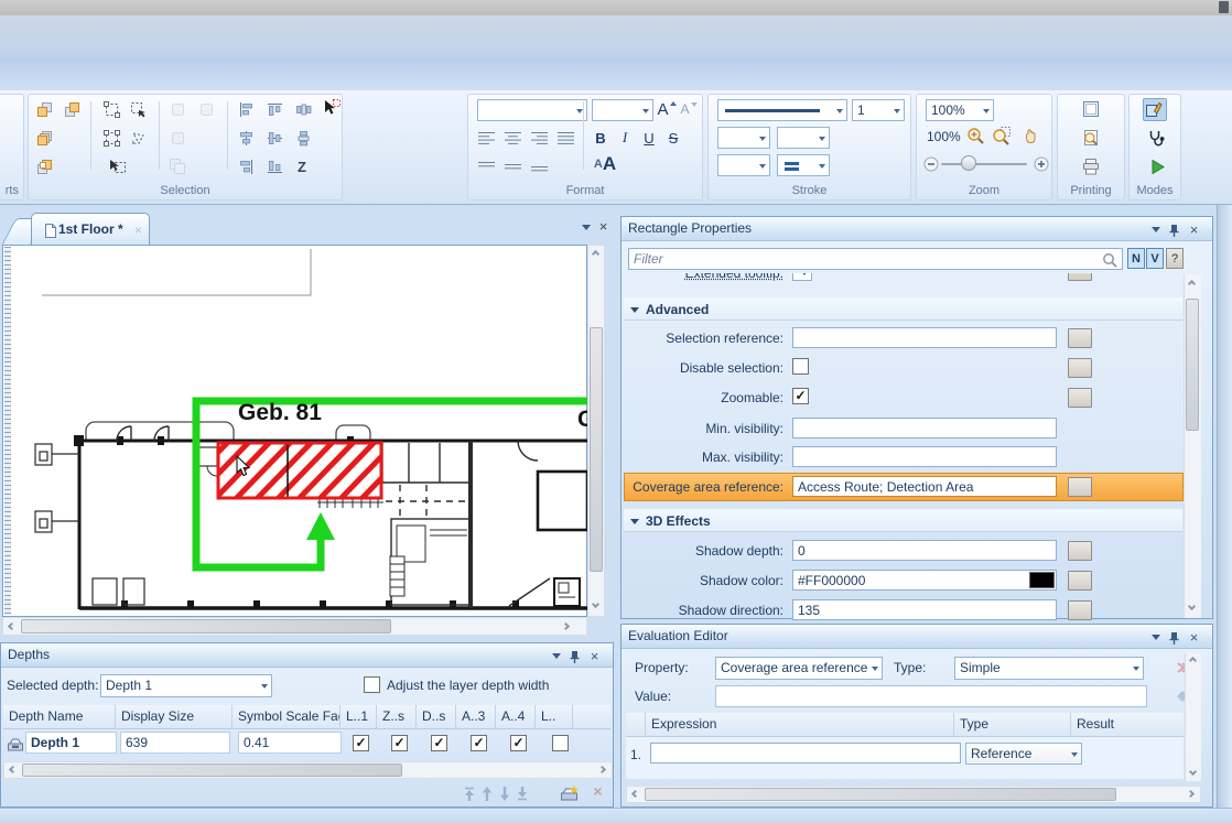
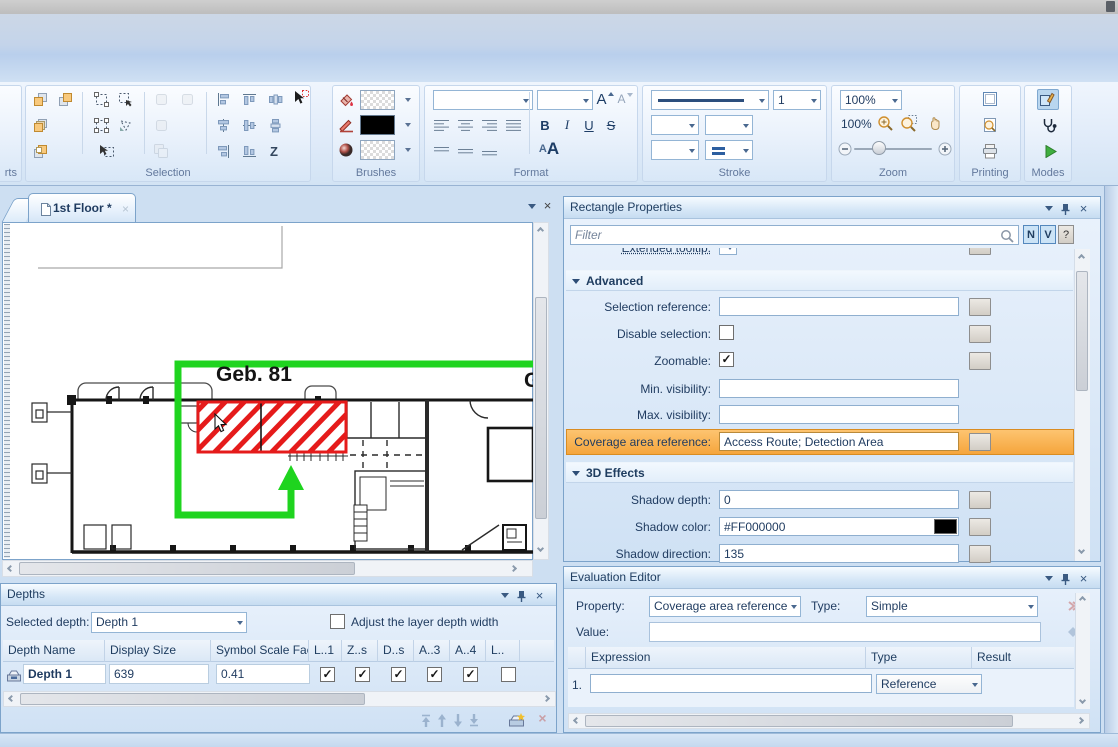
  rts
  Z
  Selection
+ Brushes
  A
  A
  B
  I
  U
  S
  A
  A
  Format
  1
  Stroke
  100%
  100%
  Zoom
  Printing
  Modes
  1st Floor *
  ×
  ×
  Geb. 81
  Rectangle Properties
  ×
  Filter
  N
  V
  ?
  Extended tooltip:
  Advanced
  Selection reference:
  Disable selection:
  Zoomable:
  ✓
  Min. visibility:
  Max. visibility:
  Coverage area reference:
  Access Route; Detection Area
  3D Effects
  Shadow depth:
  0
  Shadow color:
  #FF000000
  Shadow direction:
  135
  Depths
  ×
  Selected depth:
  Depth 1
  Adjust the layer depth width
  Depth Name Display Size Symbol Scale Fa L..1 Z..s D..s A..3 A..4 L..
  Depth 1
  639
  0.41
  ✓
  ✓
  ✓
  ✓
  ✓
  ×
  Evaluation Editor
  ×
  Property:
  Coverage area reference
  Type:
  Simple
  Value:
  Expression Type Result
  1.
  Reference
